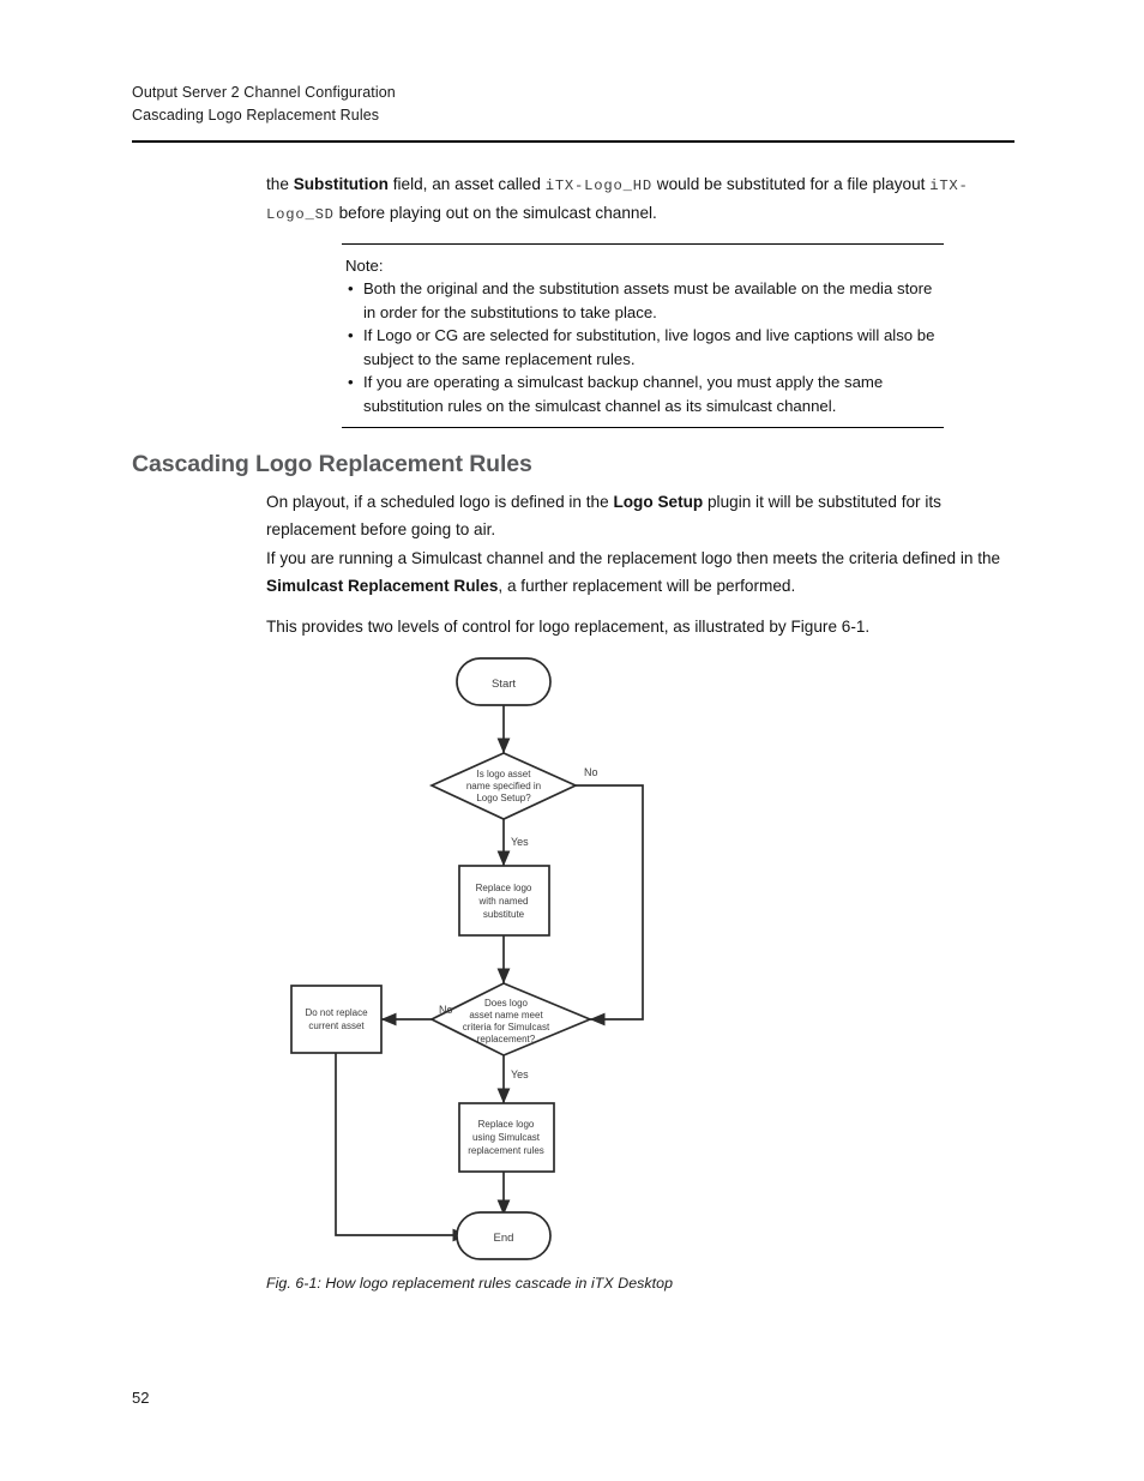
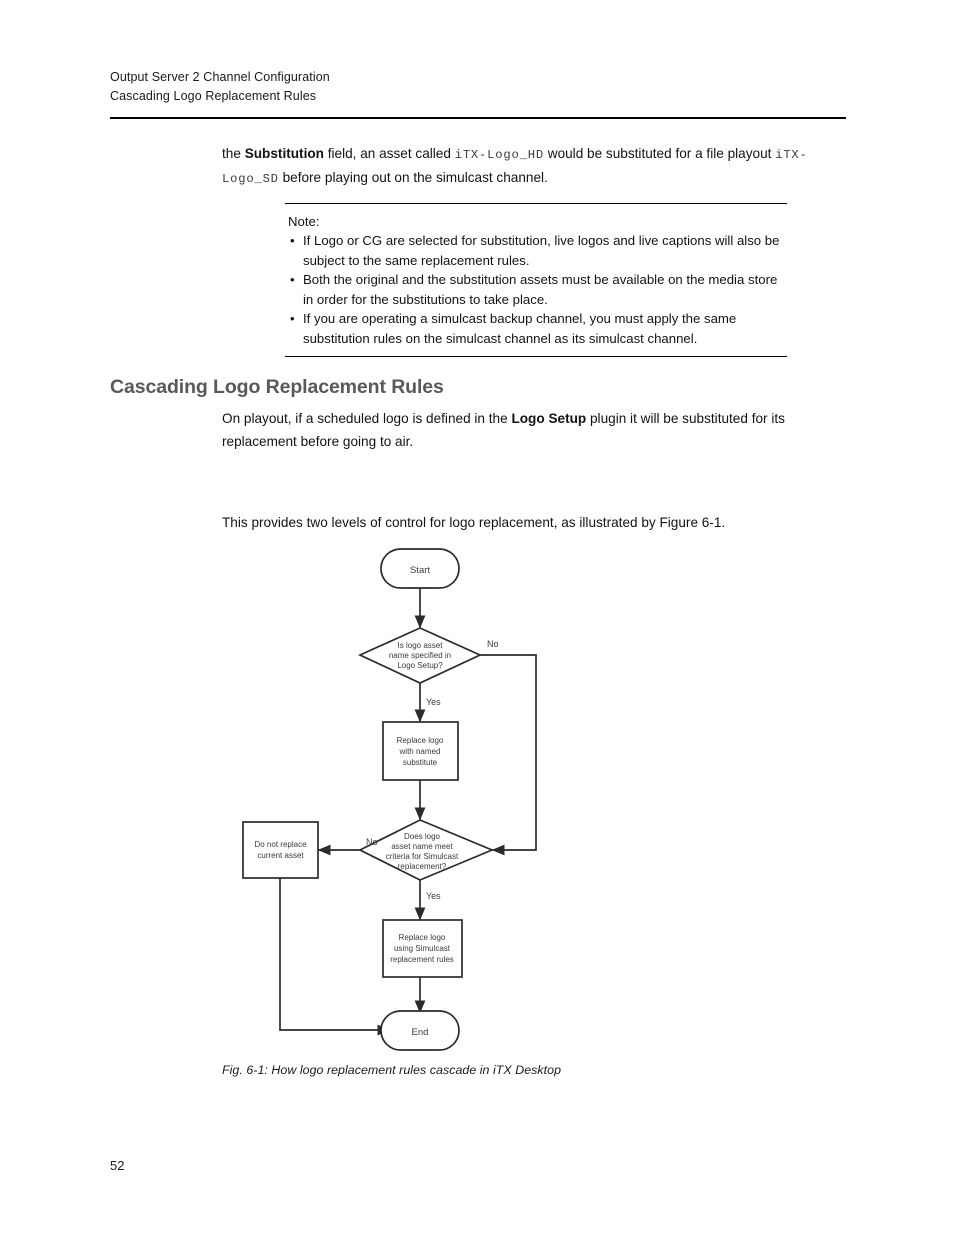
  Output Server 2 Channel Configuration
  Cascading Logo Replacement Rules
  the Substitution field, an asset called iTX-Logo_HD would be substituted for a file playout iTX-Logo_SD before playing out on the simulcast channel.
  Note:
  •
- Both the original and the substitution assets must be available on the media store in order for the substitutions to take place.
+ If Logo or CG are selected for substitution, live logos and live captions will also be subject to the same replacement rules.
  •
- If Logo or CG are selected for substitution, live logos and live captions will also be subject to the same replacement rules.
+ Both the original and the substitution assets must be available on the media store in order for the substitutions to take place.
  •
  If you are operating a simulcast backup channel, you must apply the same substitution rules on the simulcast channel as its simulcast channel.
  Cascading Logo Replacement Rules
  On playout, if a scheduled logo is defined in the Logo Setup plugin it will be substituted for its replacement before going to air.
- If you are running a Simulcast channel and the replacement logo then meets the criteria defined in the Simulcast Replacement Rules, a further replacement will be performed.
  This provides two levels of control for logo replacement, as illustrated by Figure 6-1.
  Start
  Is logo asset
  name specified in
  Logo Setup?
  No
  Yes
  Replace logo
  with named
  substitute
  Does logo
  asset name meet
  criteria for Simulcast
  replacement?
  No
  Yes
  Do not replace
  current asset
  Replace logo
  using Simulcast
  replacement rules
  End
  Fig. 6-1: How logo replacement rules cascade in iTX Desktop
  52
